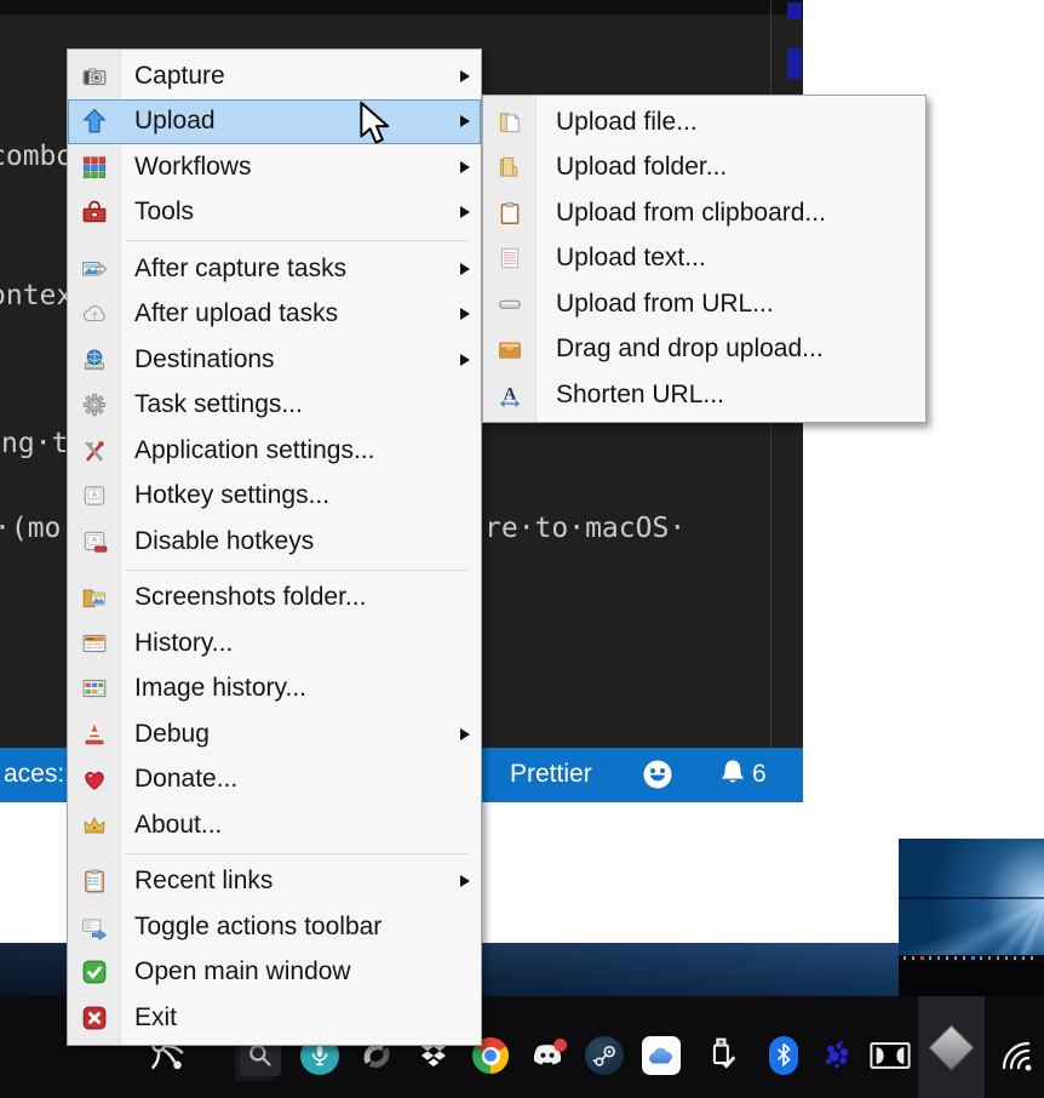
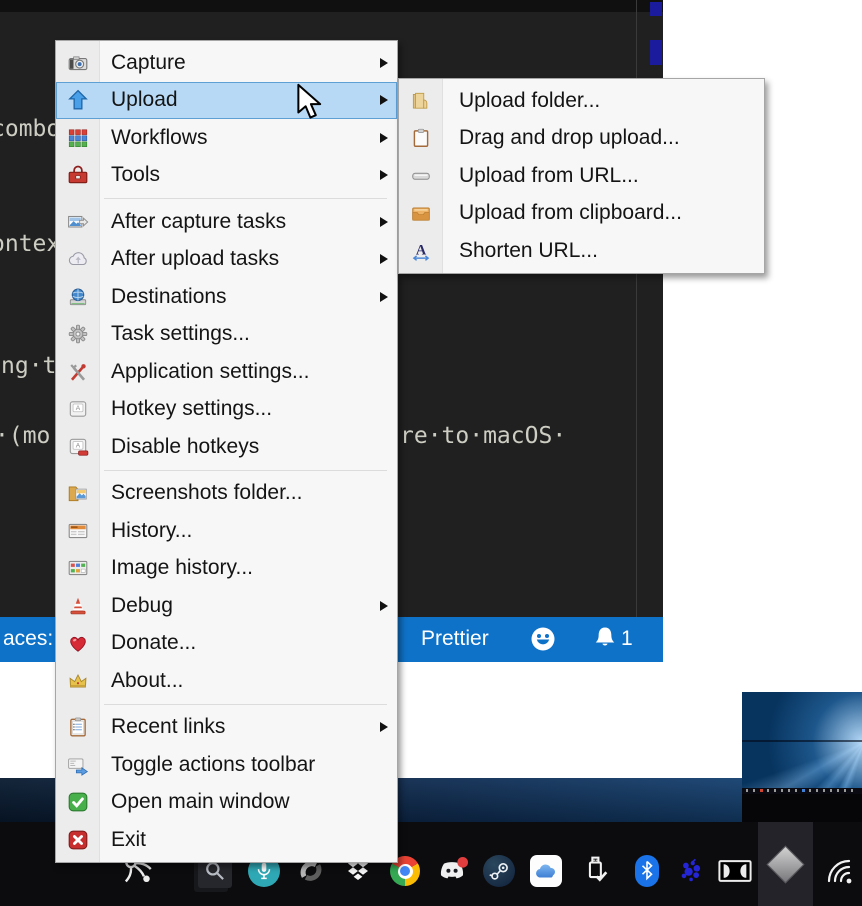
  ombo
  ng·t
  ·(mo
  re·to·macOS·
  aces:
  Prettier
- 6
+ 1
  Capture
  Upload
  Workflows
  Tools
  After capture tasks
  After upload tasks
  Destinations
  Task settings...
  Application settings...
  Hotkey settings...
  Disable hotkeys
  Screenshots folder...
  History...
  Image history...
  Debug
  Donate...
  About...
  Recent links
  Toggle actions toolbar
  Open main window
  Exit
- Upload file...
  Upload folder...
- Upload from clipboard...
+ Drag and drop upload...
- Upload text...
  Upload from URL...
- Drag and drop upload...
+ Upload from clipboard...
  A
  Shorten URL...
